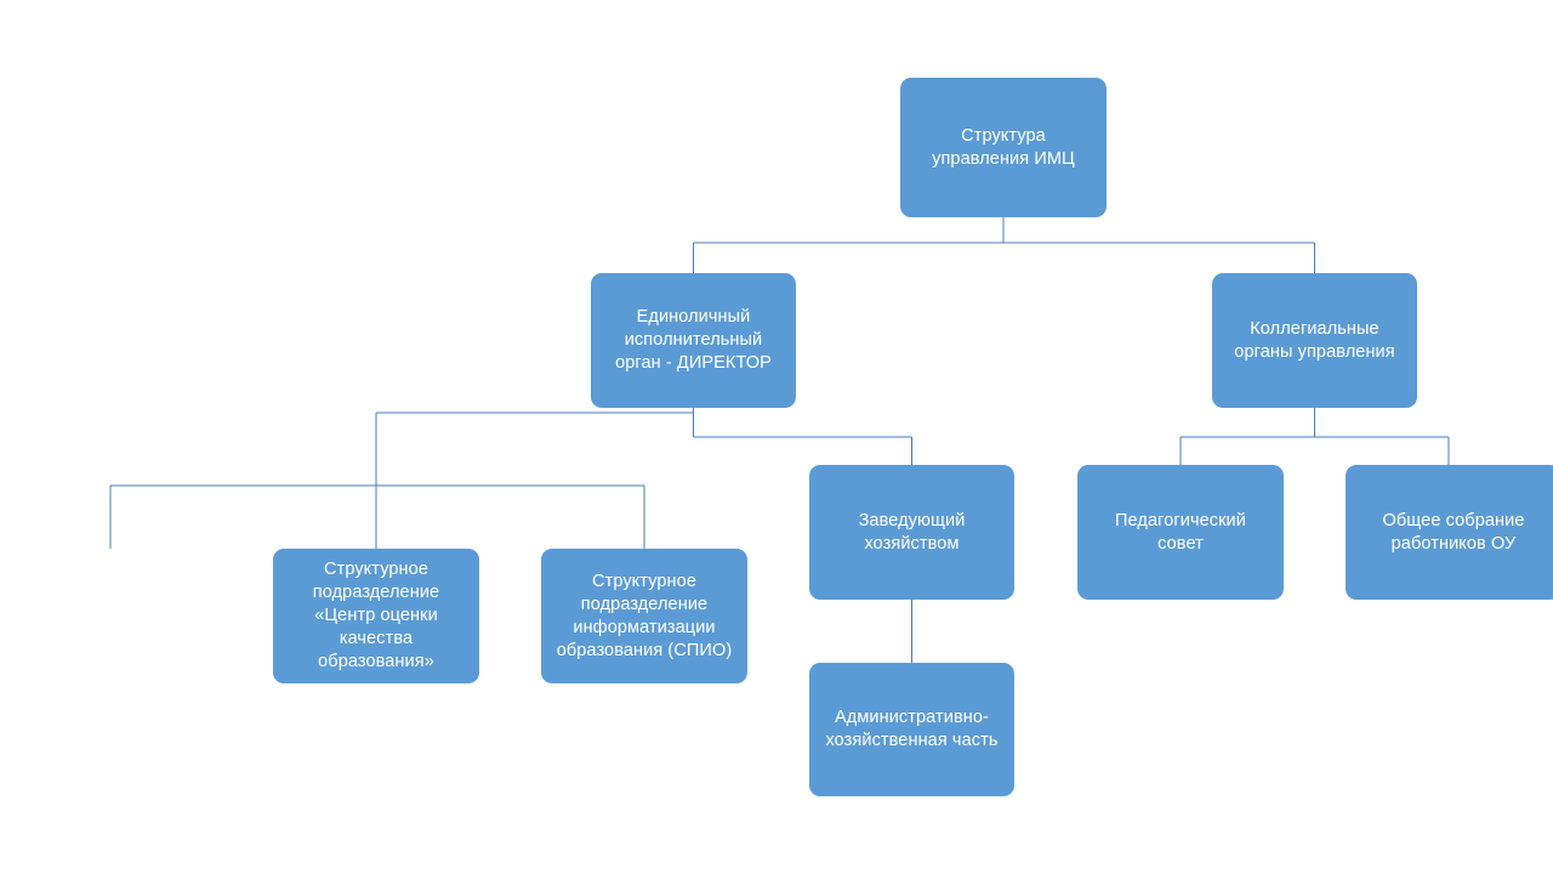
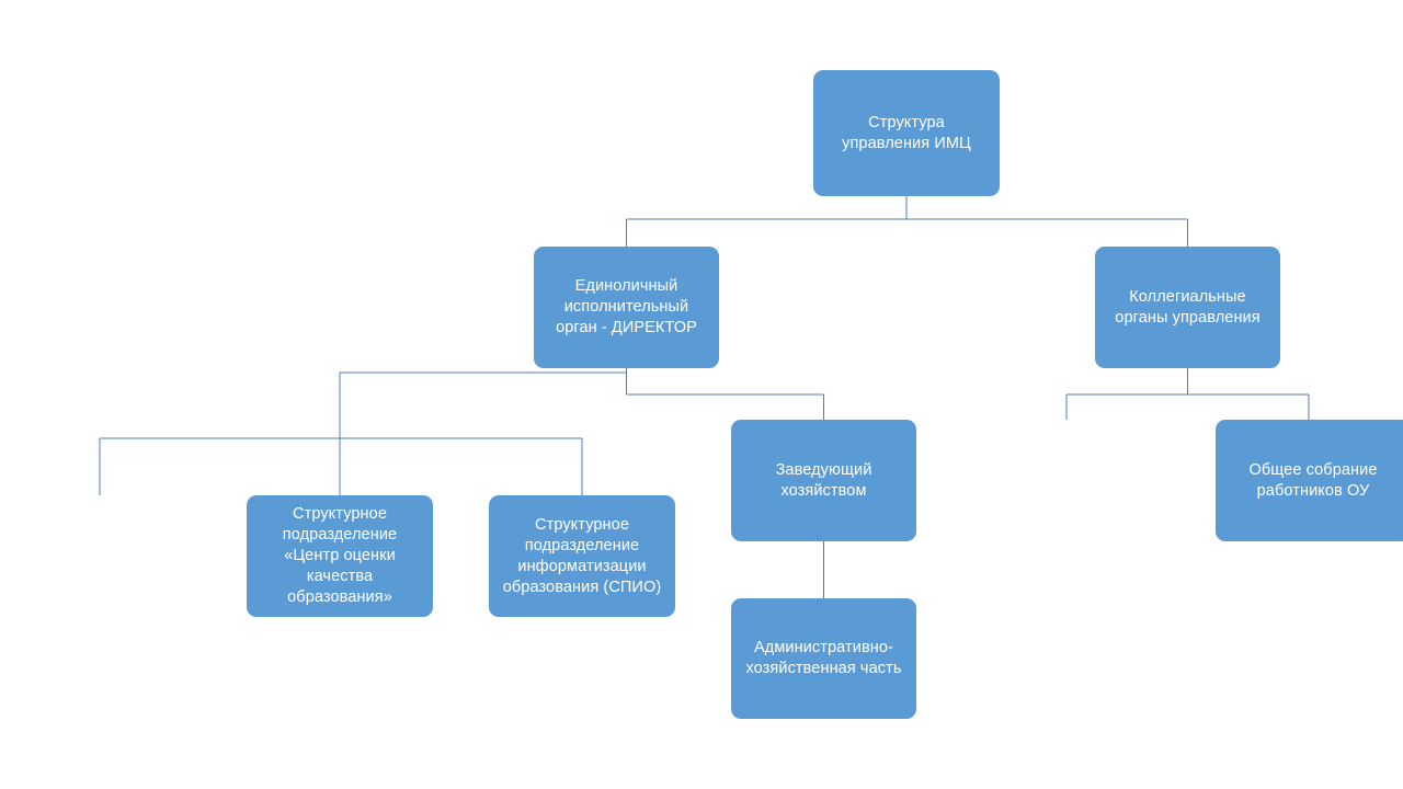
  Структура
  управления ИМЦ
  Единоличный
  исполнительный
  орган - ДИРЕКТОР
  Коллегиальные
  органы управления
  Структурное
  подразделение
  «Центр оценки
  качества
  образования»
  Структурное
  подразделение
  информатизации
  образования (СПИО)
  Заведующий
  хозяйством
  Административно-
  хозяйственная часть
- Педагогический
- совет
  Общее собрание
  работников ОУ
